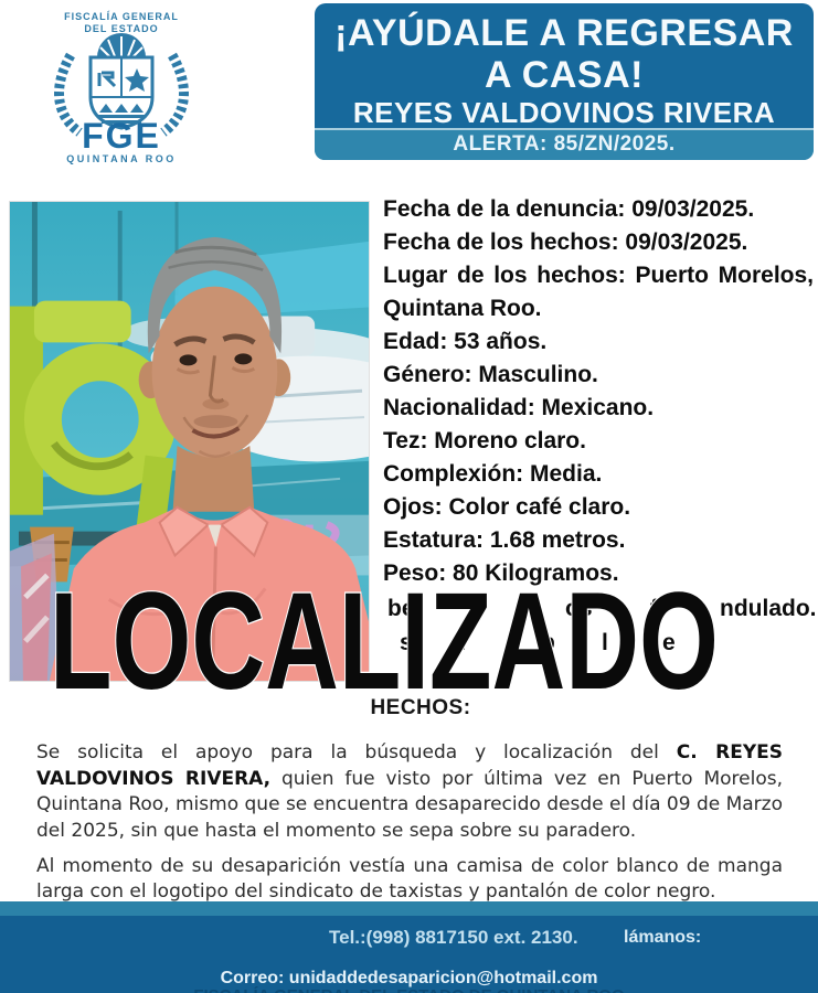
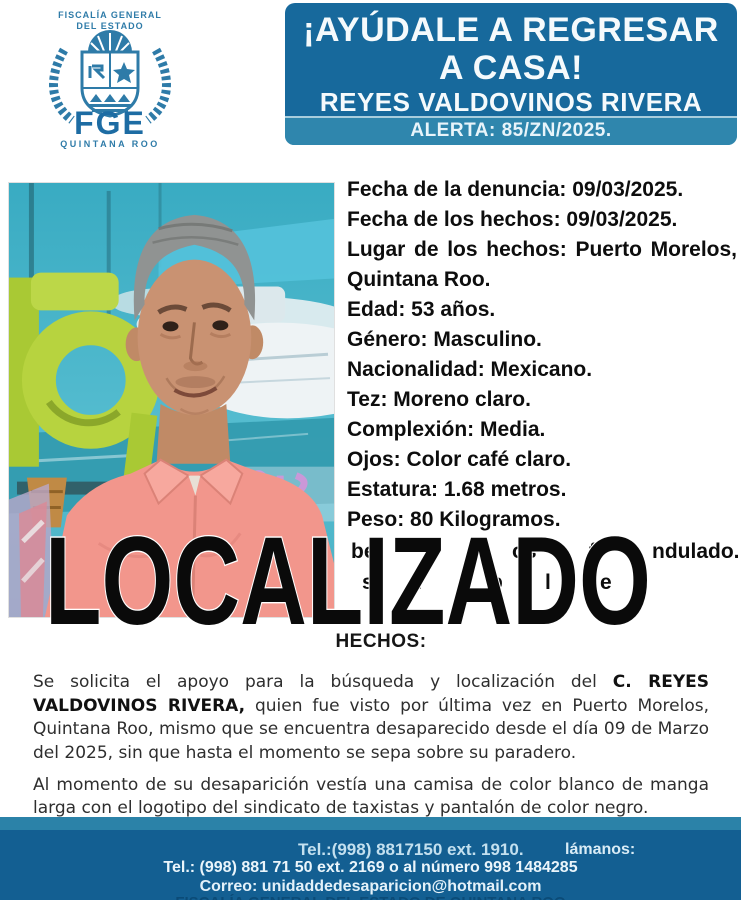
  FISCALÍA GENERAL
  DEL ESTADO
  FGE
  QUINTANA ROO
  ¡AYÚDALE A REGRESAR
  A CASA!
  REYES VALDOVINOS RIVERA
  ALERTA: 85/ZN/2025.
  Fecha de la denuncia: 09/03/2025.
  Fecha de los hechos: 09/03/2025.
  Lugar de los hechos: Puerto Morelos, Quintana Roo.
  Edad: 53 años.
  Género: Masculino.
  Nacionalidad: Mexicano.
  Tez: Moreno claro.
  Complexión: Media.
  Ojos: Color café claro.
  Estatura: 1.68 metros.
  Peso: 80 Kilogramos.
  be
  :
  os
  f
  ndulado.
  s
  a
  b
  l
  e
  LOCALIZADO
  HECHOS:
  Se solicita el apoyo para la búsqueda y localización del C. REYES VALDOVINOS RIVERA, quien fue visto por última vez en Puerto Morelos, Quintana Roo, mismo que se encuentra desaparecido desde el día 09 de Marzo del 2025, sin que hasta el momento se sepa sobre su paradero.
  Al momento de su desaparición vestía una camisa de color blanco de manga larga con el logotipo del sindicato de taxistas y pantalón de color negro.
- Tel.:(998) 8817150 ext. 2130.
+ Tel.:(998) 8817150 ext. 1910.
  lámanos:
+ Tel.: (998) 881 71 50 ext. 2169 o al número 998 1484285
  Correo: unidaddedesaparicion@hotmail.com
